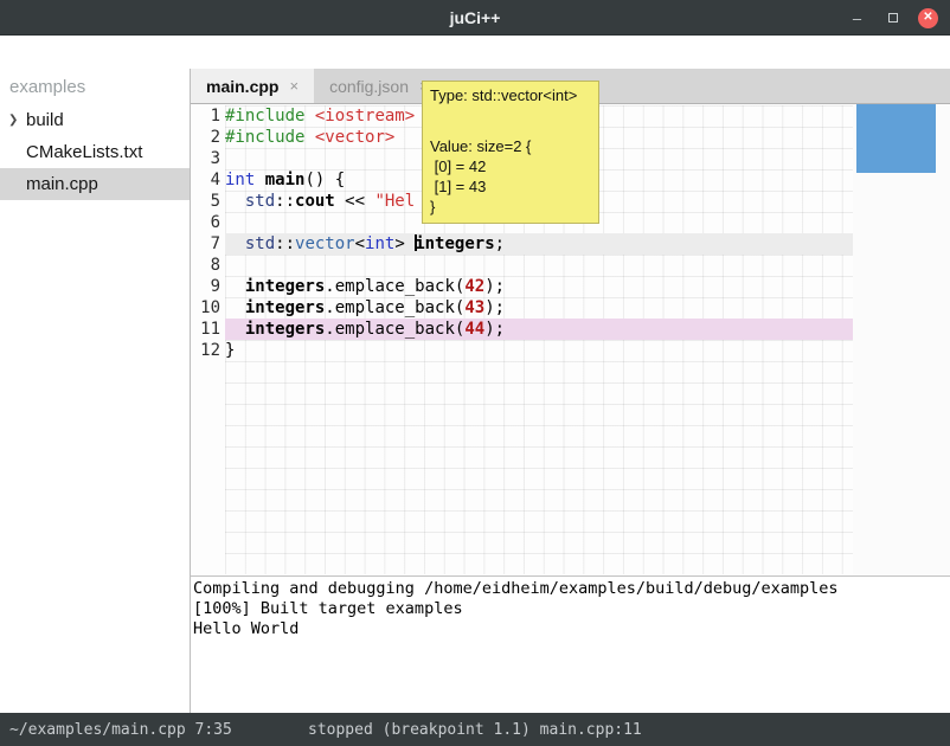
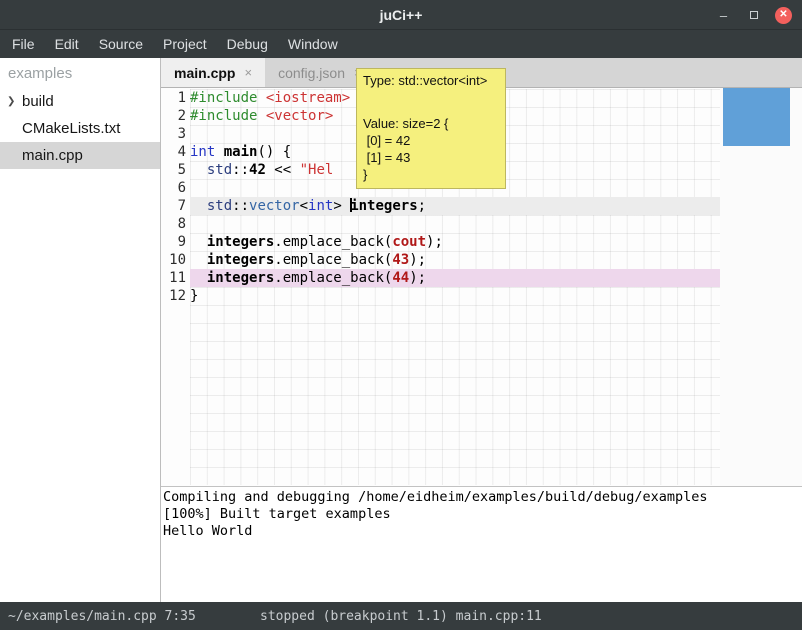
  juCi++
  –
  ✕
+ File
+ Edit
+ Source
+ Project
+ Debug
+ Window
  examples
  ❯
  build
  CMakeLists.txt
  main.cpp
  main.cpp
  ×
  config.json
  1
  2
  3
  4
  5
  6
  7
  8
  9
  10
  11
  12
  #include <iostream>
  #include <vector>
  int main() {
- std::cout << "Hel
+ std::42 << "Hel
  std::vector<int> integers;
- integers.emplace_back(42);
+ integers.emplace_back(cout);
  integers.emplace_back(43);
  integers.emplace_back(44);
  }
  Compiling and debugging /home/eidheim/examples/build/debug/examples
  [100%] Built target examples
  Hello World
  ~/examples/main.cpp 7:35
  stopped (breakpoint 1.1) main.cpp:11
  Type: std::vector<int>
  Value: size=2 {
  [0] = 42
  [1] = 43
  }
